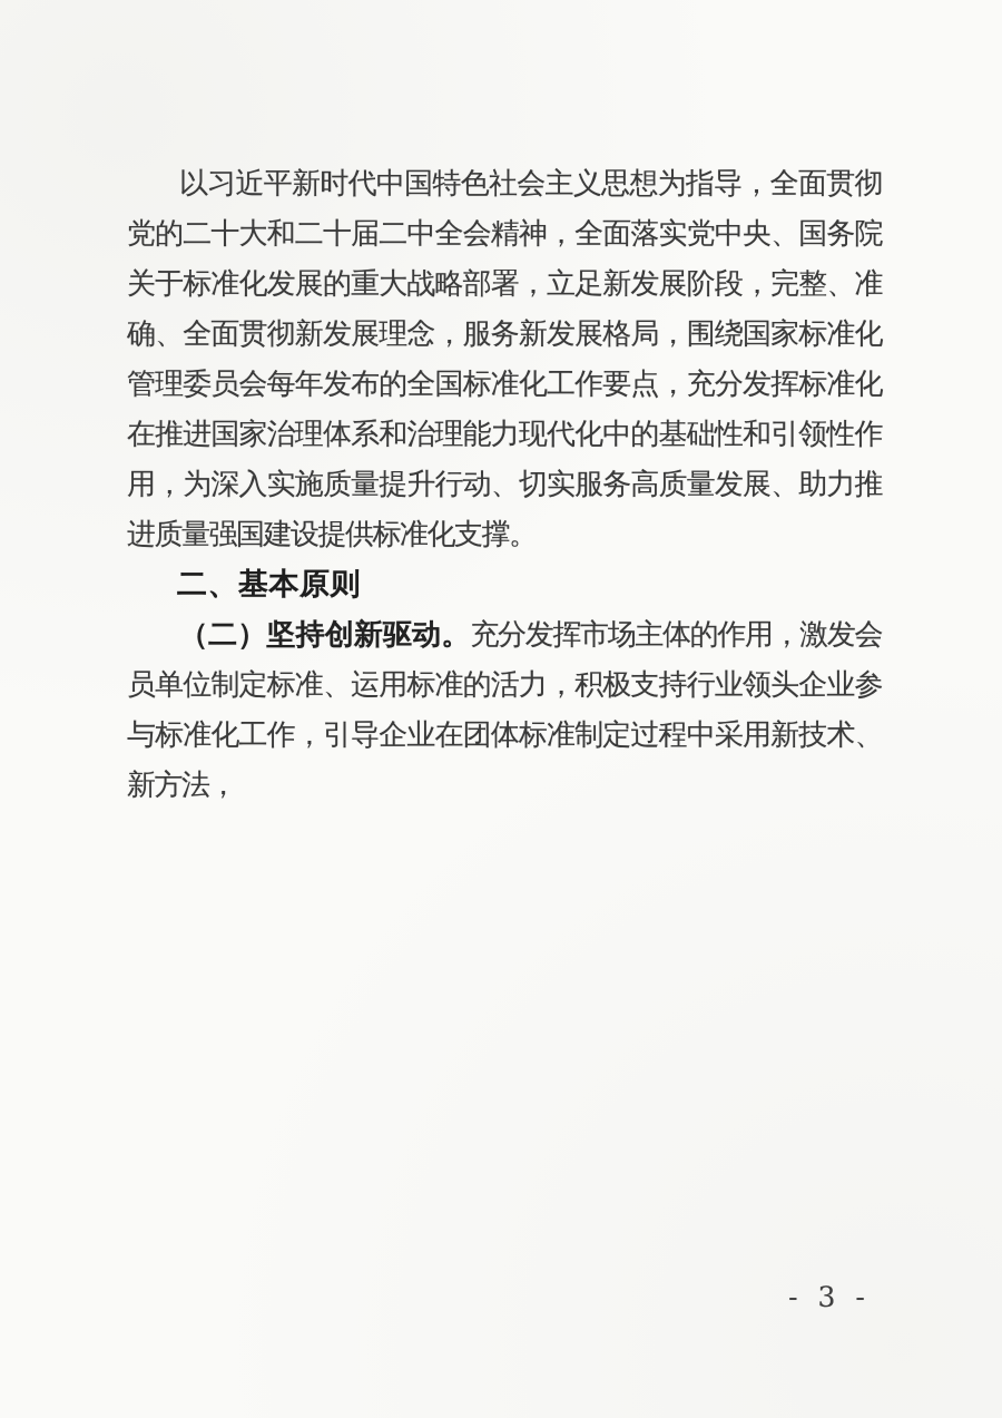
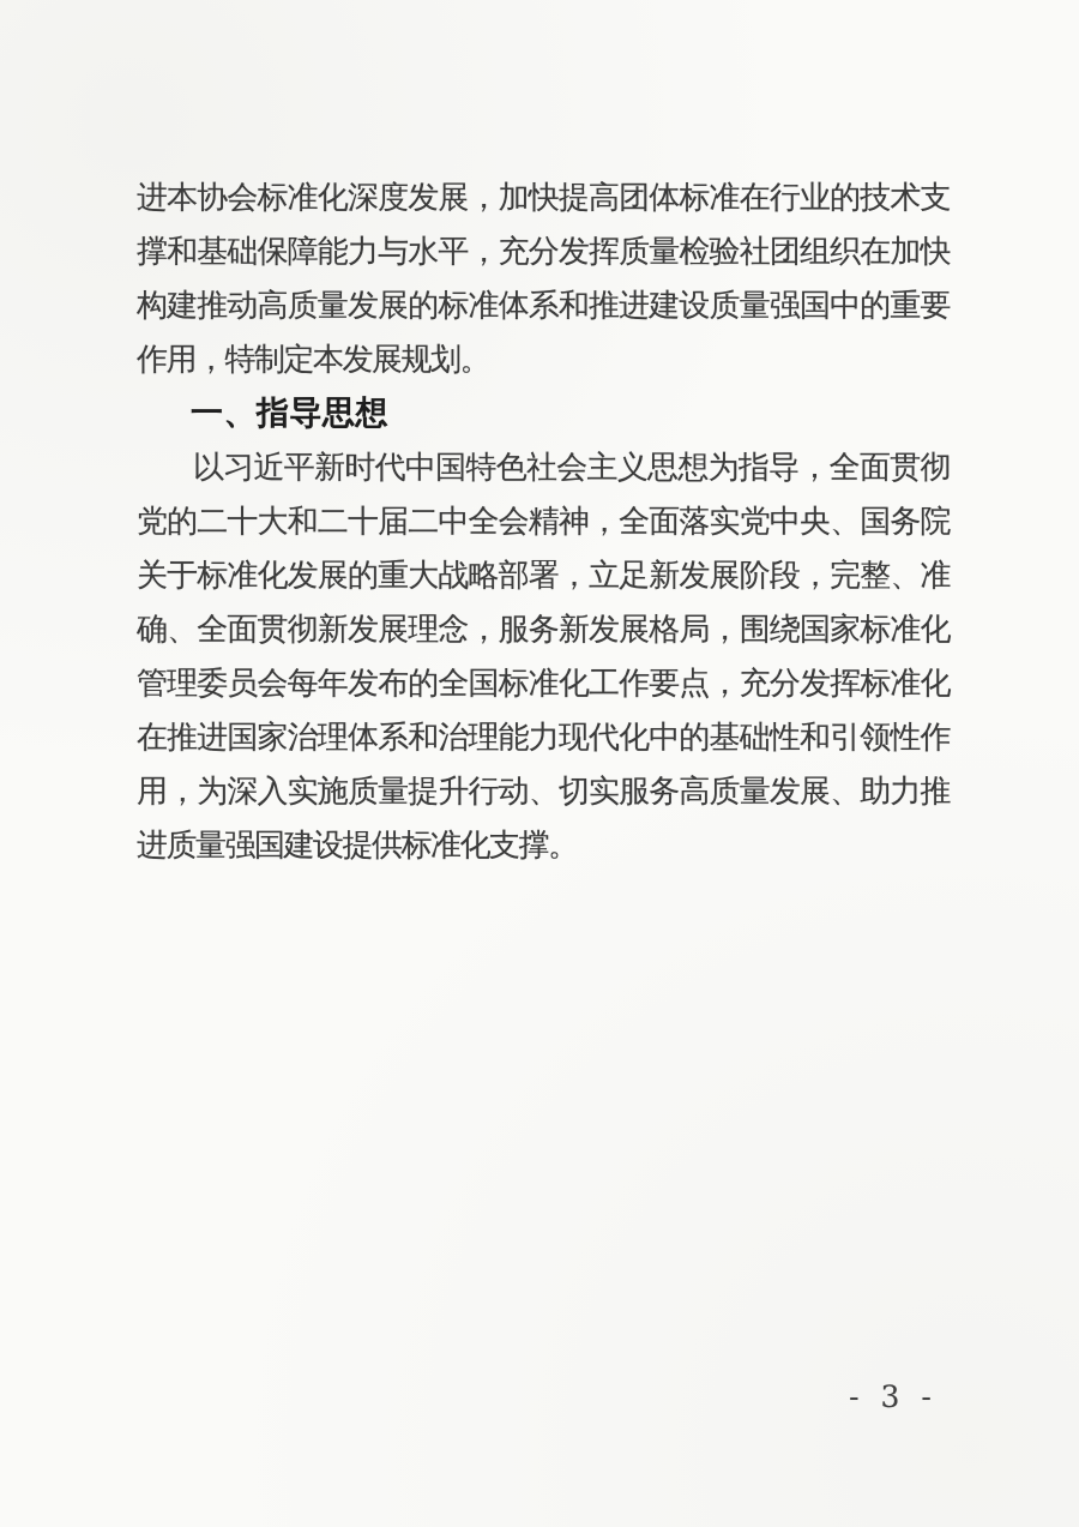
+ 进本协会标准化深度发展，加快提高团体标准在行业的技术支撑和基础保障能力与水平，充分发挥质量检验社团组织在加快构建推动高质量发展的标准体系和推进建设质量强国中的重要作用，特制定本发展规划。
+ 一、指导思想
  以习近平新时代中国特色社会主义思想为指导，全面贯彻党的二十大和二十届二中全会精神，全面落实党中央、国务院关于标准化发展的重大战略部署，立足新发展阶段，完整、准确、全面贯彻新发展理念，服务新发展格局，围绕国家标准化管理委员会每年发布的全国标准化工作要点，充分发挥标准化在推进国家治理体系和治理能力现代化中的基础性和引领性作用，为深入实施质量提升行动、切实服务高质量发展、助力推进质量强国建设提供标准化支撑。
- 二、基本原则
- （二）坚持创新驱动。充分发挥市场主体的作用，激发会员单位制定标准、运用标准的活力，积极支持行业领头企业参与标准化工作，引导企业在团体标准制定过程中采用新技术、新方法，
  - 3 -
